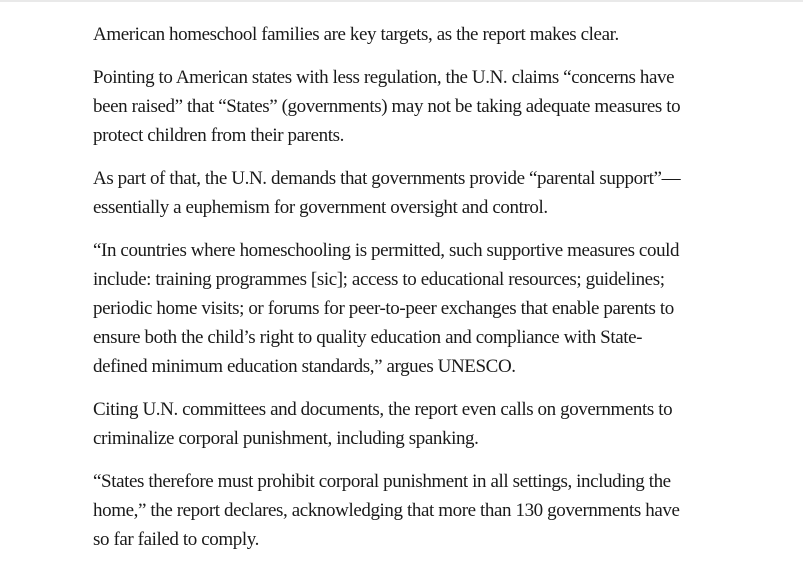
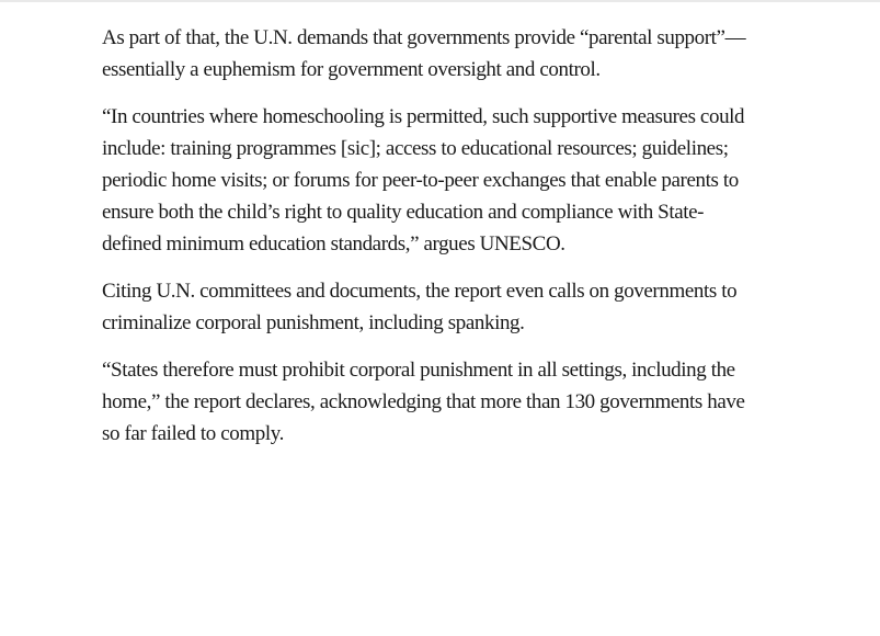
- American homeschool families are key targets, as the report makes clear.
- Pointing to American states with less regulation, the U.N. claims “concerns have
- been raised” that “States” (governments) may not be taking adequate measures to
- protect children from their parents.
  As part of that, the U.N. demands that governments provide “parental support”—
  essentially a euphemism for government oversight and control.
  “In countries where homeschooling is permitted, such supportive measures could
  include: training programmes [sic]; access to educational resources; guidelines;
  periodic home visits; or forums for peer-to-peer exchanges that enable parents to
  ensure both the child’s right to quality education and compliance with State-
  defined minimum education standards,” argues UNESCO.
  Citing U.N. committees and documents, the report even calls on governments to
  criminalize corporal punishment, including spanking.
  “States therefore must prohibit corporal punishment in all settings, including the
  home,” the report declares, acknowledging that more than 130 governments have
  so far failed to comply.
